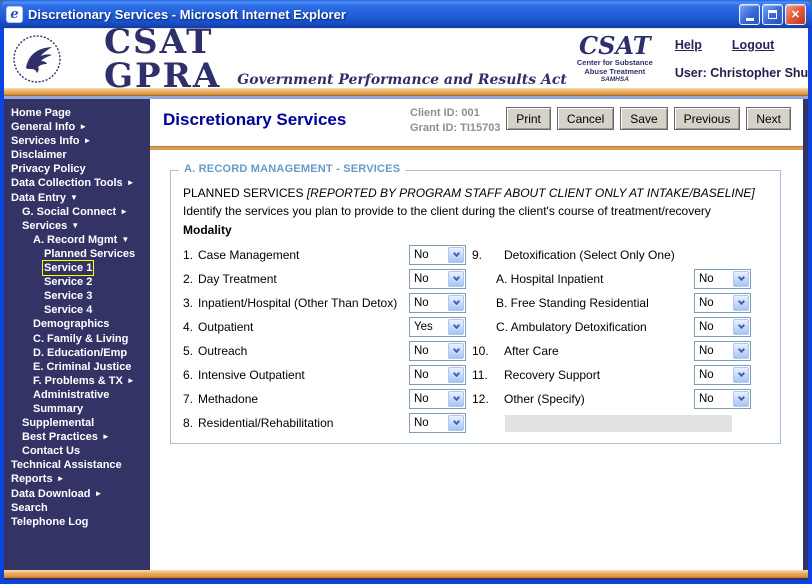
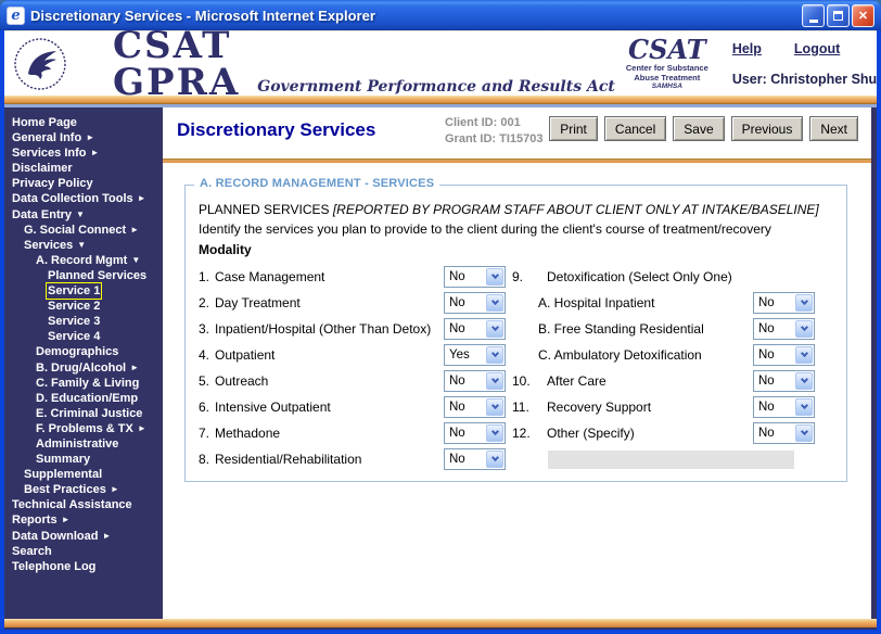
  e
  Discretionary Services - Microsoft Internet Explorer
  ✕
  CSAT GPRA
  Government Performance and Results Act
  CSAT
  Center for Substance
  Abuse Treatment
  Help
  Logout
  User: Christopher Shu
  Home Page
  General Info ►
  Services Info ►
  Disclaimer
  Privacy Policy
  Data Collection Tools ►
  Data Entry ▼
  G. Social Connect ►
  Services ▼
  A. Record Mgmt ▼
  Planned Services
  Service 1
  Service 2
  Service 3
  Service 4
  Demographics
+ B. Drug/Alcohol ►
  C. Family & Living
  D. Education/Emp
  E. Criminal Justice
  F. Problems & TX ►
  Administrative
  Summary
  Supplemental
  Best Practices ►
- Contact Us
  Technical Assistance
  Reports ►
  Data Download ►
  Search
  Telephone Log
  Discretionary Services
  Client ID: 001
  Grant ID: TI15703
  Print
  Cancel
  Save
  Previous
  Next
  A. RECORD MANAGEMENT - SERVICES
  PLANNED SERVICES [REPORTED BY PROGRAM STAFF ABOUT CLIENT ONLY AT INTAKE/BASELINE]
  Identify the services you plan to provide to the client during the client's course of treatment/recovery
  Modality
  1.
  Case Management
  No
  2.
  Day Treatment
  No
  3.
  Inpatient/Hospital (Other Than Detox)
  No
  4.
  Outpatient
  Yes
  5.
  Outreach
  No
  6.
  Intensive Outpatient
  No
  7.
  Methadone
  No
  8.
  Residential/Rehabilitation
  No
  9.
  Detoxification (Select Only One)
  A. Hospital Inpatient
  No
  B. Free Standing Residential
  No
  C. Ambulatory Detoxification
  No
  10.
  After Care
  No
  11.
  Recovery Support
  No
  12.
  Other (Specify)
  No
